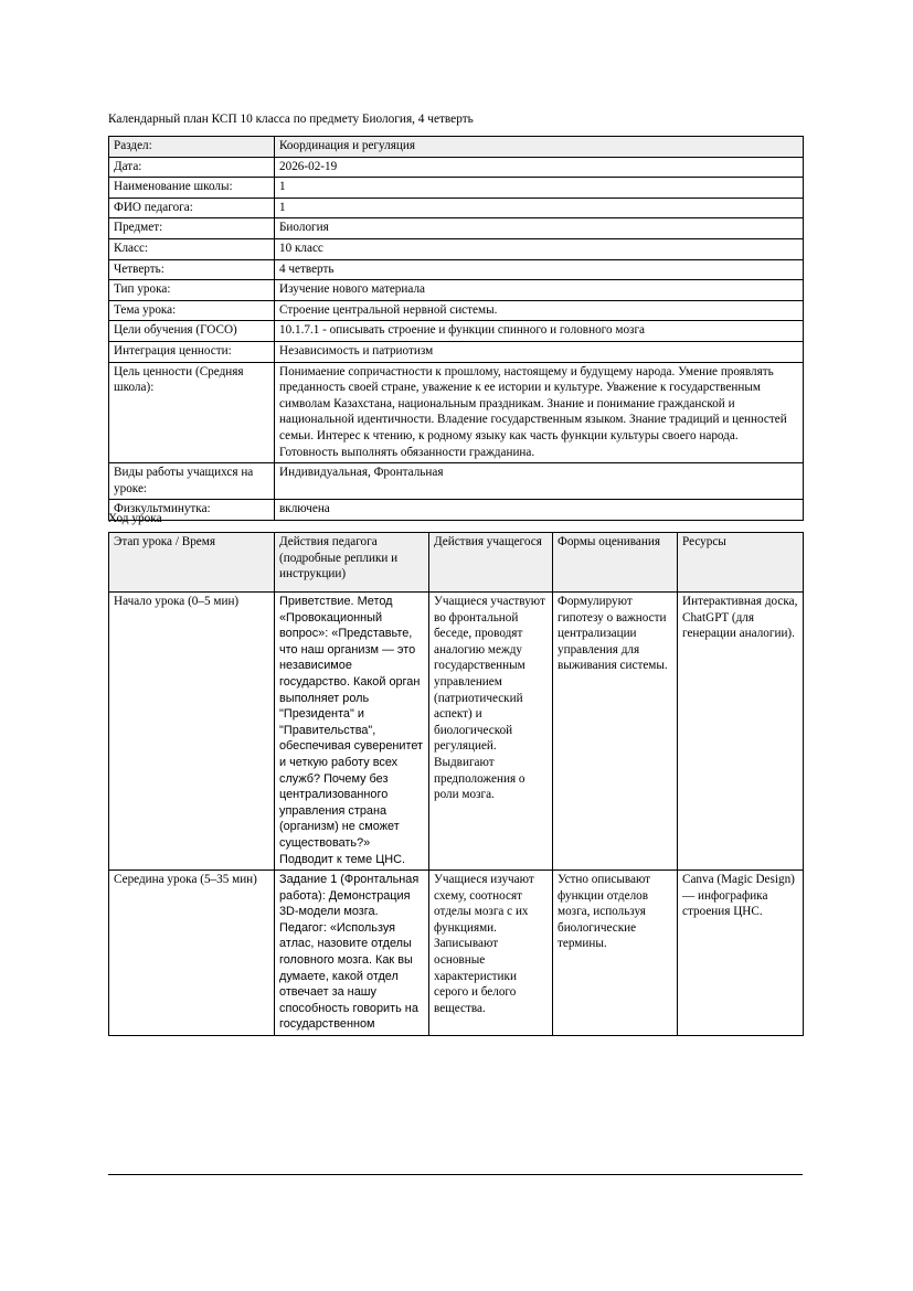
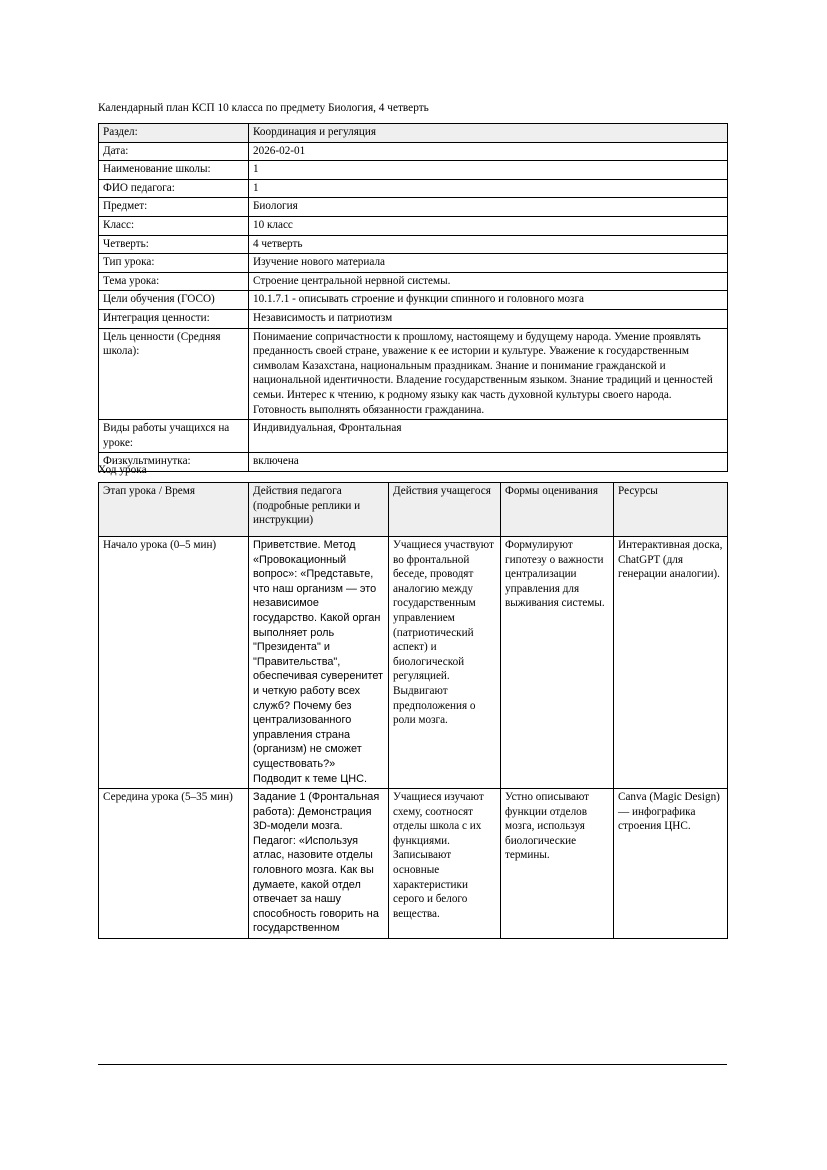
  Календарный план КСП 10 класса по предмету Биология, 4 четверть
  Раздел:	Координация и регуляция
- Дата:	2026-02-19
+ Дата:	2026-02-01
  Наименование школы:	1
  ФИО педагога:	1
  Предмет:	Биология
  Класс:	10 класс
  Четверть:	4 четверть
  Тип урока:	Изучение нового материала
  Тема урока:	Строение центральной нервной системы.
  Цели обучения (ГОСО)	10.1.7.1 - описывать строение и функции спинного и головного мозга
  Интеграция ценности:	Независимость и патриотизм
- Цель ценности (Средняя школа):	Понимаение сопричастности к прошлому, настоящему и будущему народа. Умение проявлять преданность своей стране, уважение к ее истории и культуре. Уважение к государственным символам Казахстана, национальным праздникам. Знание и понимание гражданской и национальной идентичности. Владение государственным языком. Знание традиций и ценностей семьи. Интерес к чтению, к родному языку как часть функции культуры своего народа. Готовность выполнять обязанности гражданина.
+ Цель ценности (Средняя школа):	Понимаение сопричастности к прошлому, настоящему и будущему народа. Умение проявлять преданность своей стране, уважение к ее истории и культуре. Уважение к государственным символам Казахстана, национальным праздникам. Знание и понимание гражданской и национальной идентичности. Владение государственным языком. Знание традиций и ценностей семьи. Интерес к чтению, к родному языку как часть духовной культуры своего народа. Готовность выполнять обязанности гражданина.
  Виды работы учащихся на уроке:	Индивидуальная, Фронтальная
  Физкультминутка:	включена
  Ход урока
  Этап урока / Время	Действия педагога (подробные реплики и инструкции)	Действия учащегося	Формы оценивания	Ресурсы
  Начало урока (0–5 мин)	Приветствие. Метод «Провокационный вопрос»: «Представьте, что наш организм — это независимое государство. Какой орган выполняет роль "Президента" и "Правительства", обеспечивая суверенитет и четкую работу всех служб? Почему без централизованного управления страна (организм) не сможет существовать?» Подводит к теме ЦНС.	Учащиеся участвуют во фронтальной беседе, проводят аналогию между государственным управлением (патриотический аспект) и биологической регуляцией. Выдвигают предположения о роли мозга.	Формулируют гипотезу о важности централизации управления для выживания системы.	Интерактивная доска, ChatGPT (для генерации аналогии).
- Середина урока (5–35 мин)	Задание 1 (Фронтальная работа): Демонстрация 3D-модели мозга. Педагог: «Используя атлас, назовите отделы головного мозга. Как вы думаете, какой отдел отвечает за нашу способность говорить на государственном	Учащиеся изучают схему, соотносят отделы мозга с их функциями. Записывают основные характеристики серого и белого вещества.	Устно описывают функции отделов мозга, используя биологические термины.	Canva (Magic Design) — инфографика строения ЦНС.
+ Середина урока (5–35 мин)	Задание 1 (Фронтальная работа): Демонстрация 3D-модели мозга. Педагог: «Используя атлас, назовите отделы головного мозга. Как вы думаете, какой отдел отвечает за нашу способность говорить на государственном	Учащиеся изучают схему, соотносят отделы школа с их функциями. Записывают основные характеристики серого и белого вещества.	Устно описывают функции отделов мозга, используя биологические термины.	Canva (Magic Design) — инфографика строения ЦНС.
